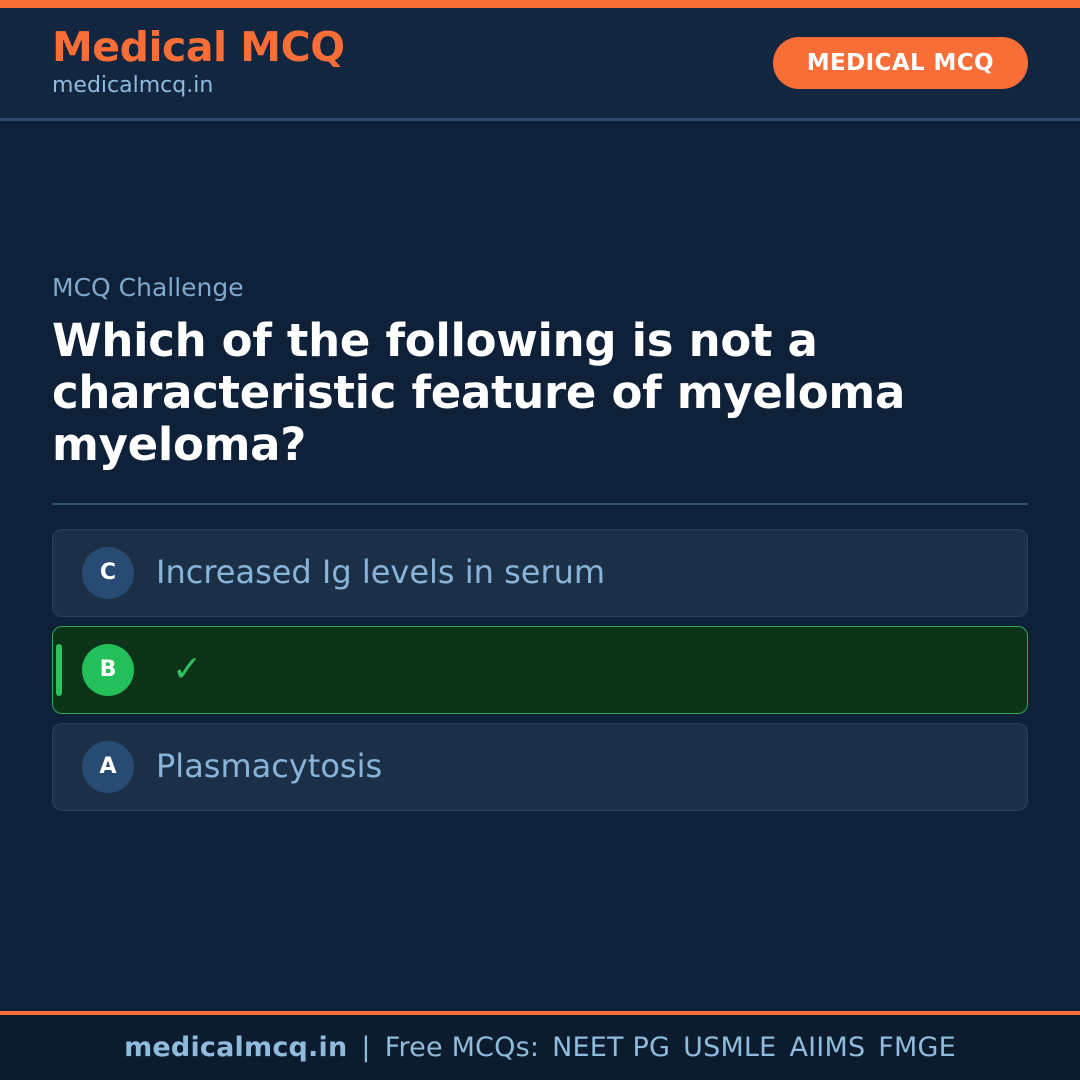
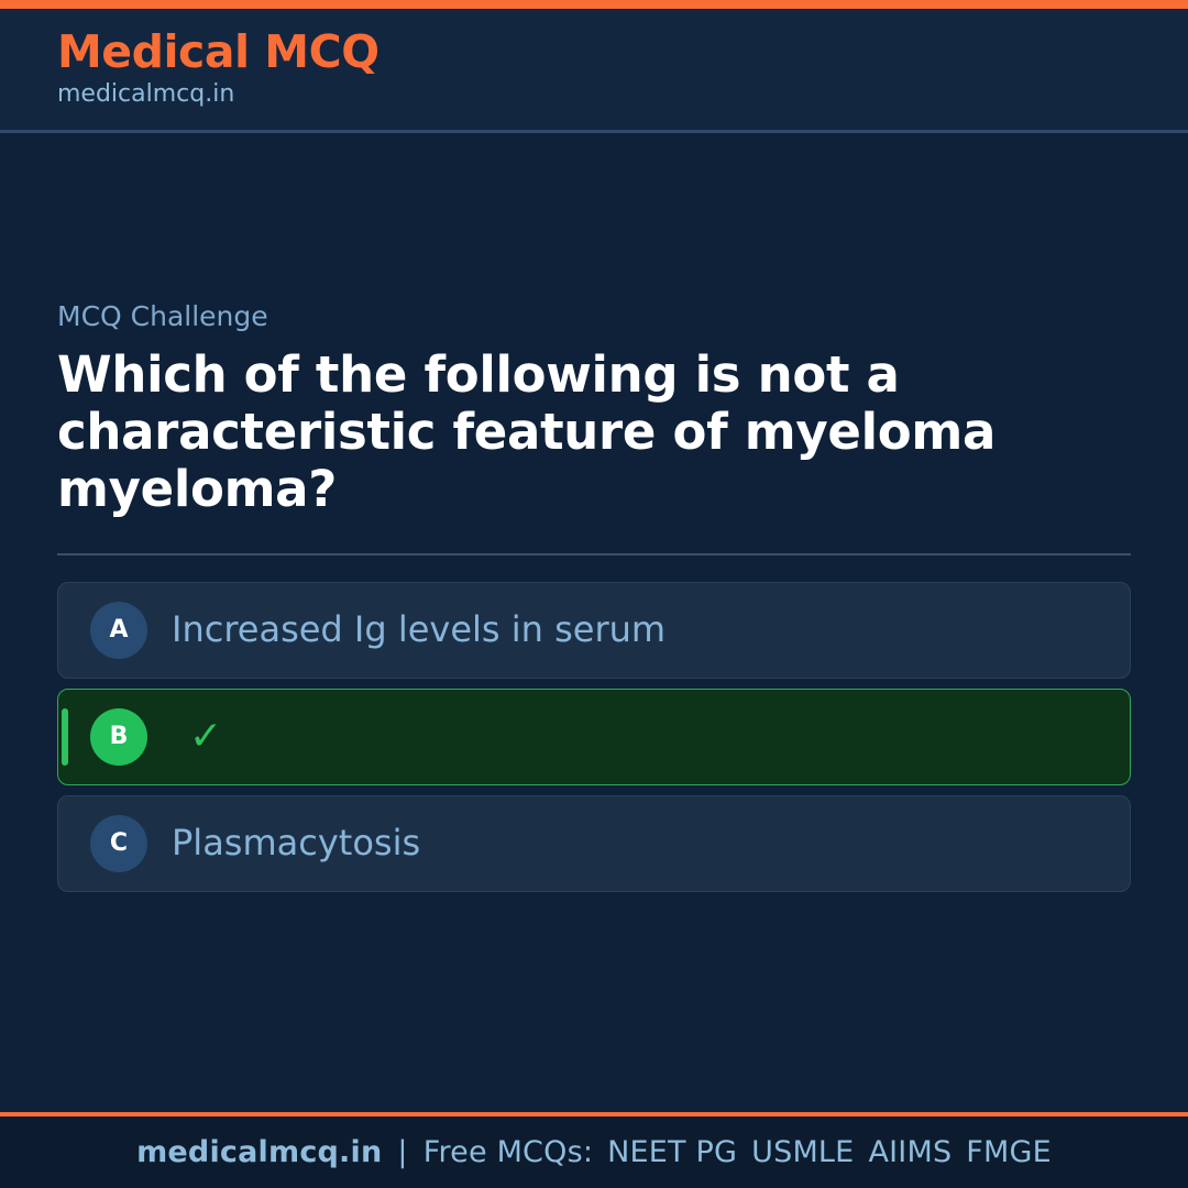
  Medical MCQ
  medicalmcq.in
- MEDICAL MCQ
  MCQ Challenge
  Which of the following is not a characteristic feature of myeloma myeloma?
- C
+ A
  Increased Ig levels in serum
  B
  ✓
- A
+ C
  Plasmacytosis
  medicalmcq.in
  |
  Free MCQs:
  NEET PG
  USMLE
  AIIMS
  FMGE
